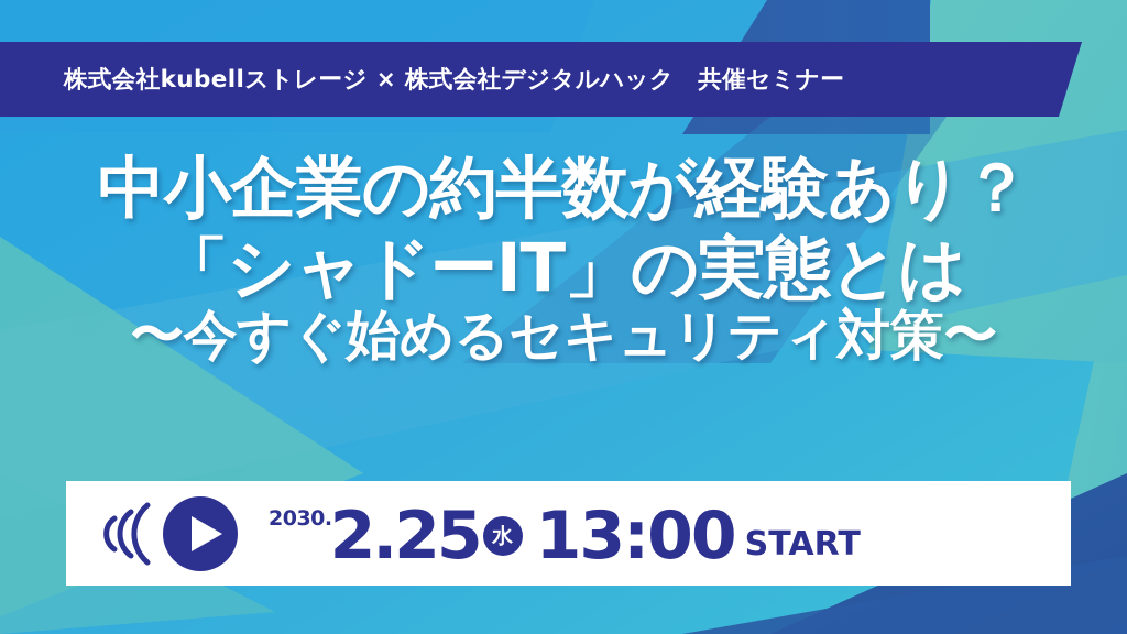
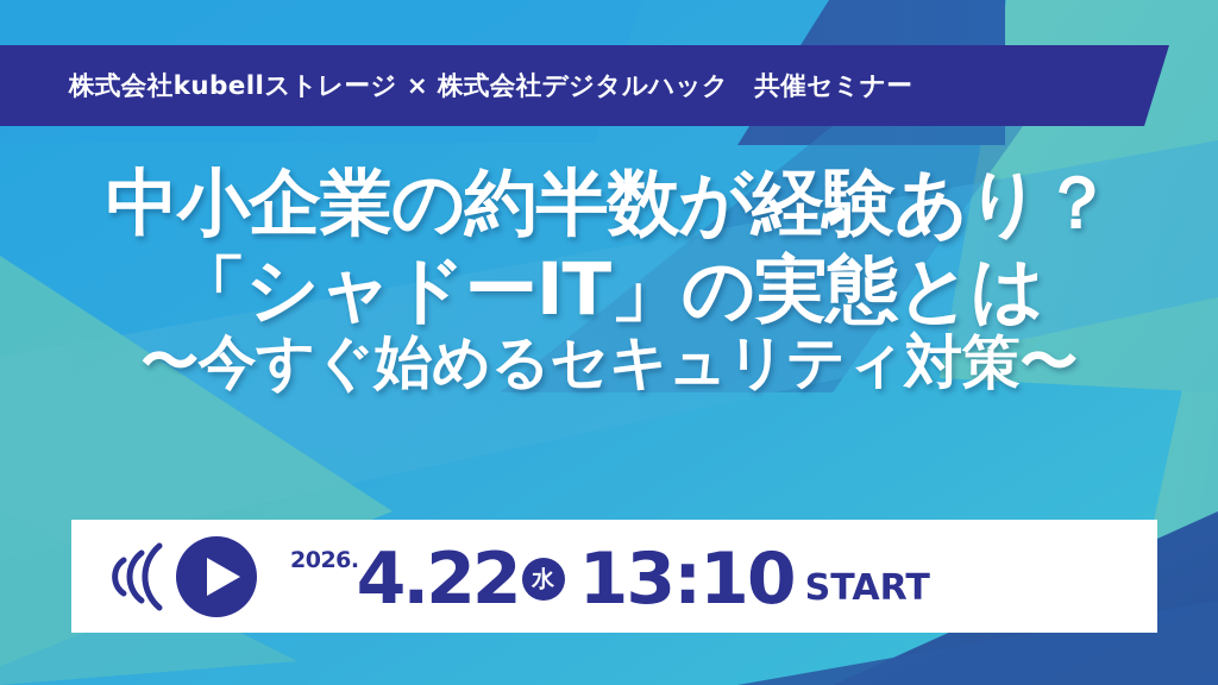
  株式会社kubellストレージ × 株式会社デジタルハック 共催セミナー
  中小企業の約半数が経験あり？
  「シャドーIT」の実態とは
  〜今すぐ始めるセキュリティ対策〜
- 2030.
+ 2026.
- 2.25
+ 4.22
  水
- 13:00
+ 13:10
  START
